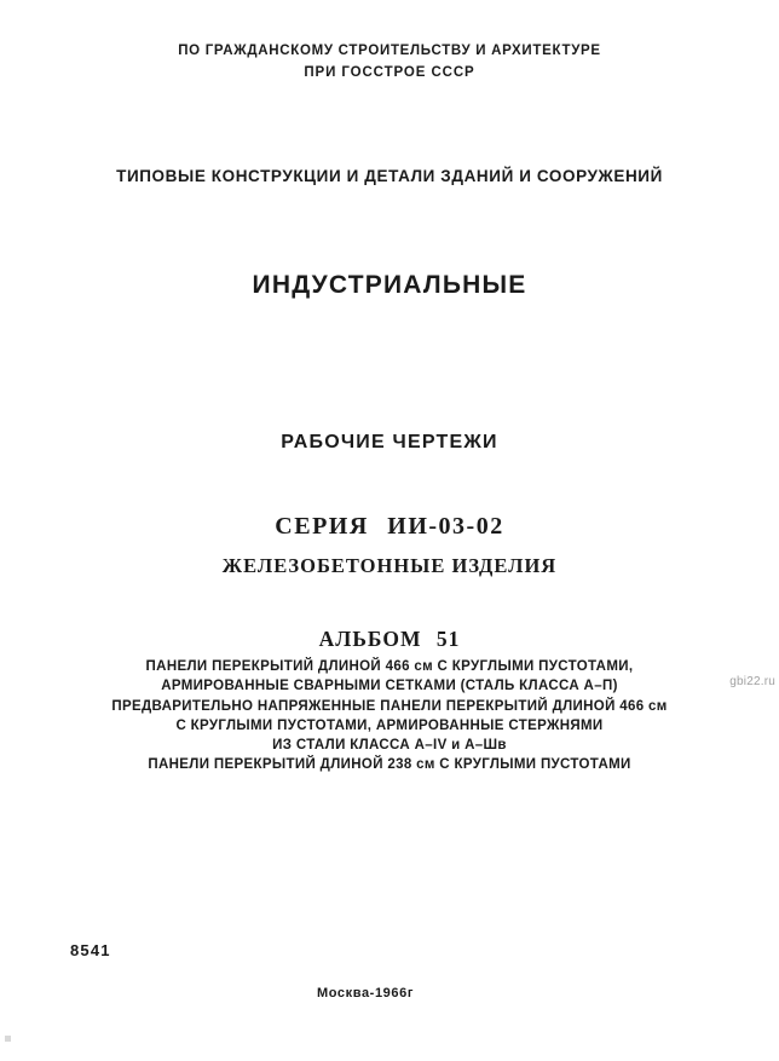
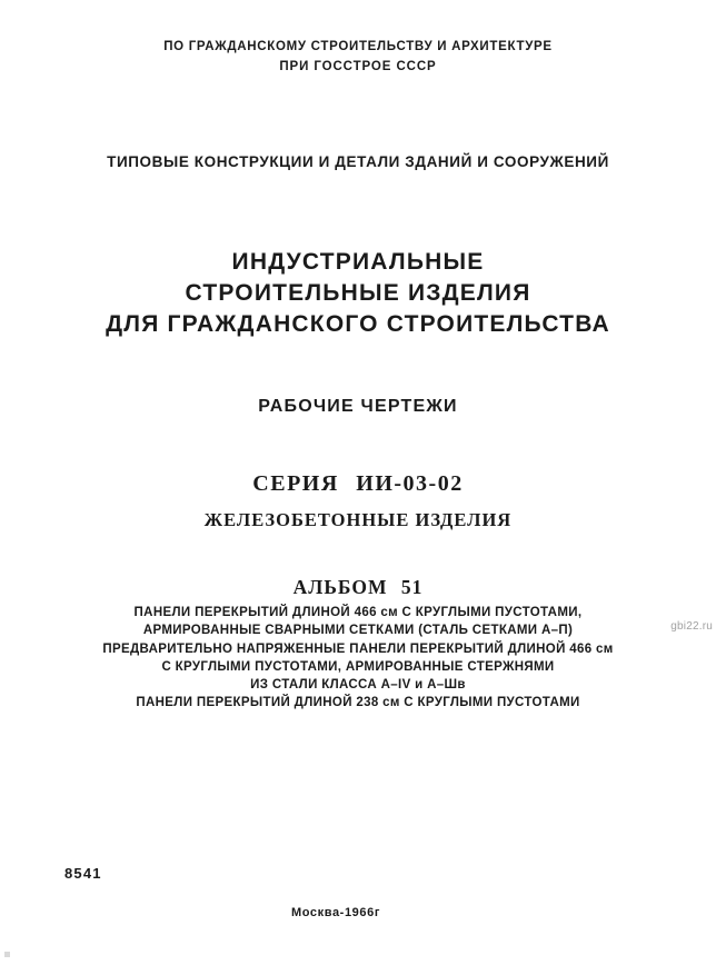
  ПО ГРАЖДАНСКОМУ СТРОИТЕЛЬСТВУ И АРХИТЕКТУРЕ
  ПРИ ГОССТРОЕ СССР
  ТИПОВЫЕ КОНСТРУКЦИИ И ДЕТАЛИ ЗДАНИЙ И СООРУЖЕНИЙ
  ИНДУСТРИАЛЬНЫЕ
+ СТРОИТЕЛЬНЫЕ ИЗДЕЛИЯ
+ ДЛЯ ГРАЖДАНСКОГО СТРОИТЕЛЬСТВА
  РАБОЧИЕ ЧЕРТЕЖИ
  СЕРИЯ ИИ-03-02
  ЖЕЛЕЗОБЕТОННЫЕ ИЗДЕЛИЯ
  АЛЬБОМ 51
  ПАНЕЛИ ПЕРЕКРЫТИЙ ДЛИНОЙ 466 см С КРУГЛЫМИ ПУСТОТАМИ,
- АРМИРОВАННЫЕ СВАРНЫМИ СЕТКАМИ (СТАЛЬ КЛАССА А–П)
+ АРМИРОВАННЫЕ СВАРНЫМИ СЕТКАМИ (СТАЛЬ СЕТКАМИ А–П)
  ПРЕДВАРИТЕЛЬНО НАПРЯЖЕННЫЕ ПАНЕЛИ ПЕРЕКРЫТИЙ ДЛИНОЙ 466 см
  С КРУГЛЫМИ ПУСТОТАМИ, АРМИРОВАННЫЕ СТЕРЖНЯМИ
  ИЗ СТАЛИ КЛАССА А–IV и А–Шв
  ПАНЕЛИ ПЕРЕКРЫТИЙ ДЛИНОЙ 238 см С КРУГЛЫМИ ПУСТОТАМИ
  gbi22.ru
  8541
  Москва-1966г
